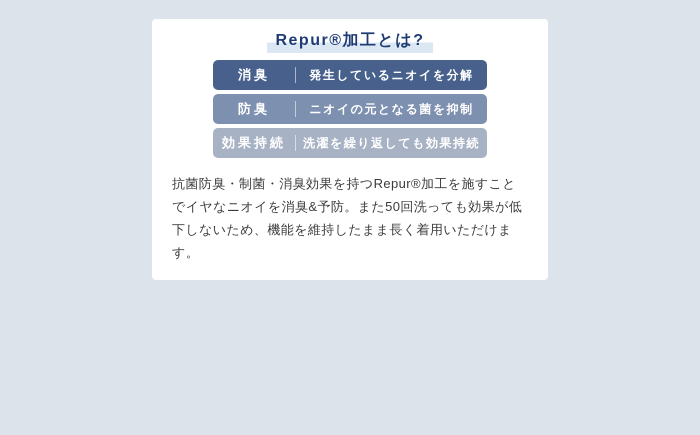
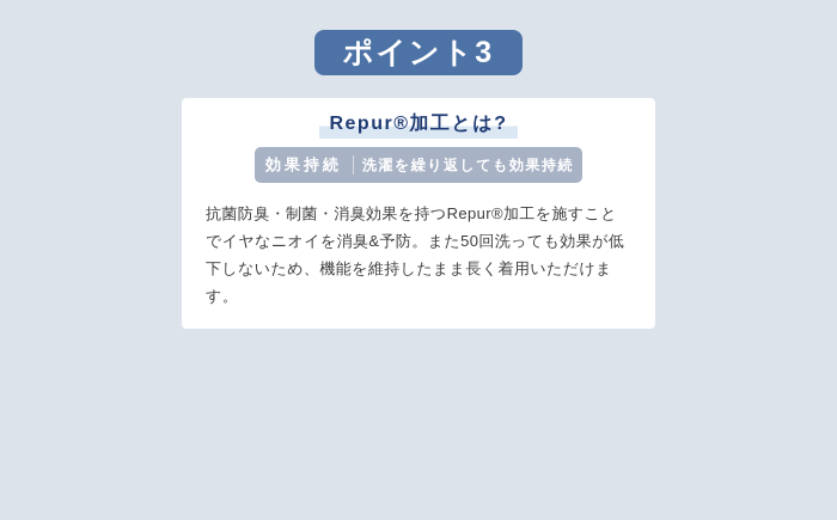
+ ポイント3
  Repur®加工とは?
- 消臭
- 発生しているニオイを分解
- 防臭
- ニオイの元となる菌を抑制
  効果持続
  洗濯を繰り返しても効果持続
  抗菌防臭・制菌・消臭効果を持つRepur®加工を施すことでイヤなニオイを消臭&予防。また50回洗っても効果が低下しないため、機能を維持したまま長く着用いただけます。
